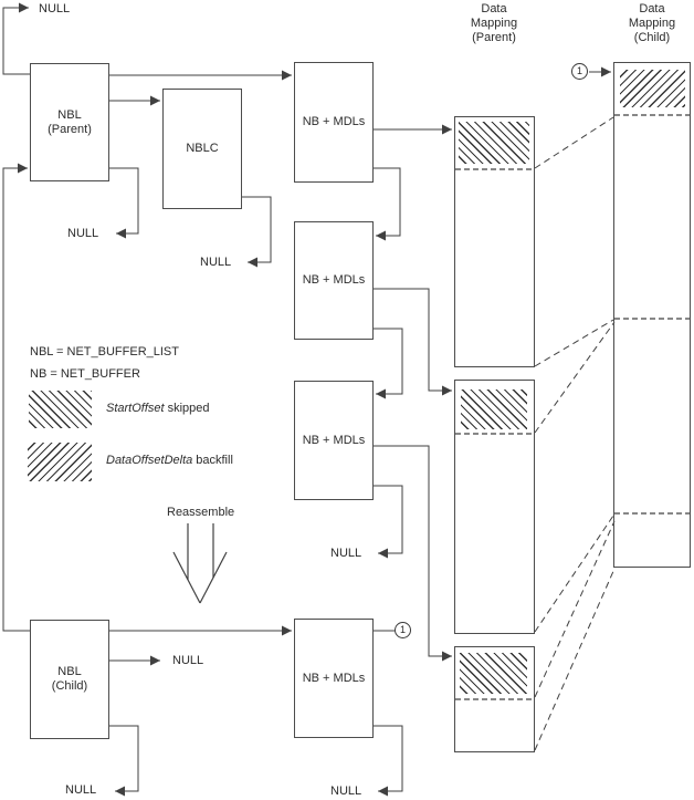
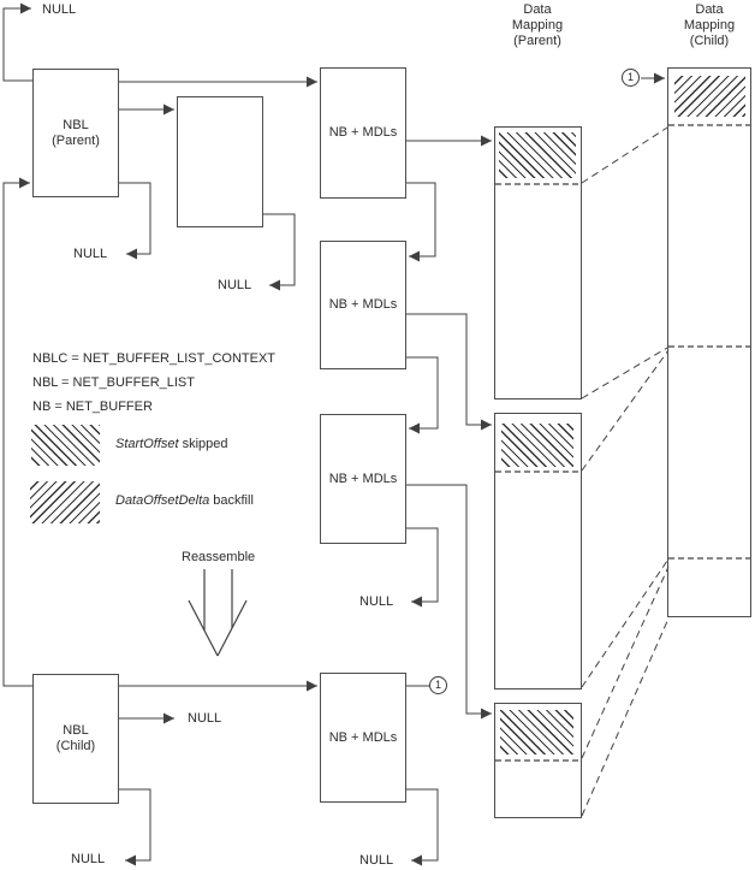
  1
  1
  Data
  Mapping
  (Parent)
  Data
  Mapping
  (Child)
  NBL
  (Parent)
- NBLC
  NB + MDLs
  NB + MDLs
  NB + MDLs
  NB + MDLs
  NBL
  (Child)
  NULL
  NULL
  NULL
  NULL
  NULL
  NULL
  NULL
+ NBLC = NET_BUFFER_LIST_CONTEXT
  NBL = NET_BUFFER_LIST
  NB = NET_BUFFER
  StartOffset skipped
  DataOffsetDelta backfill
  Reassemble
